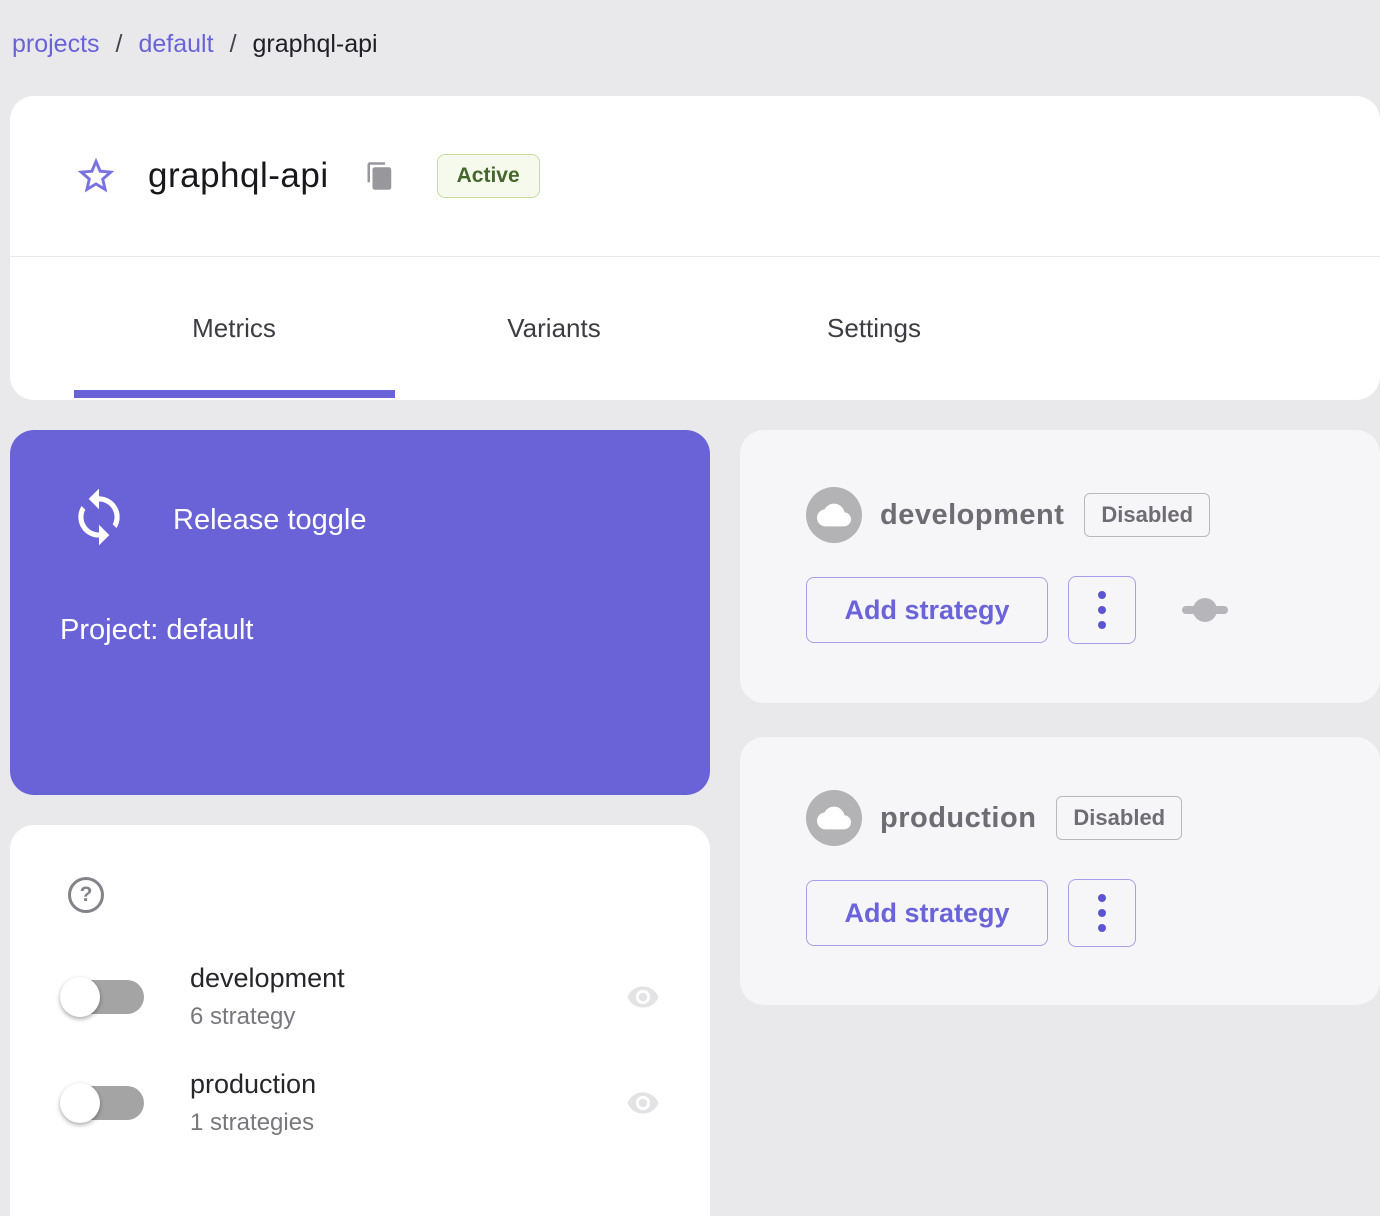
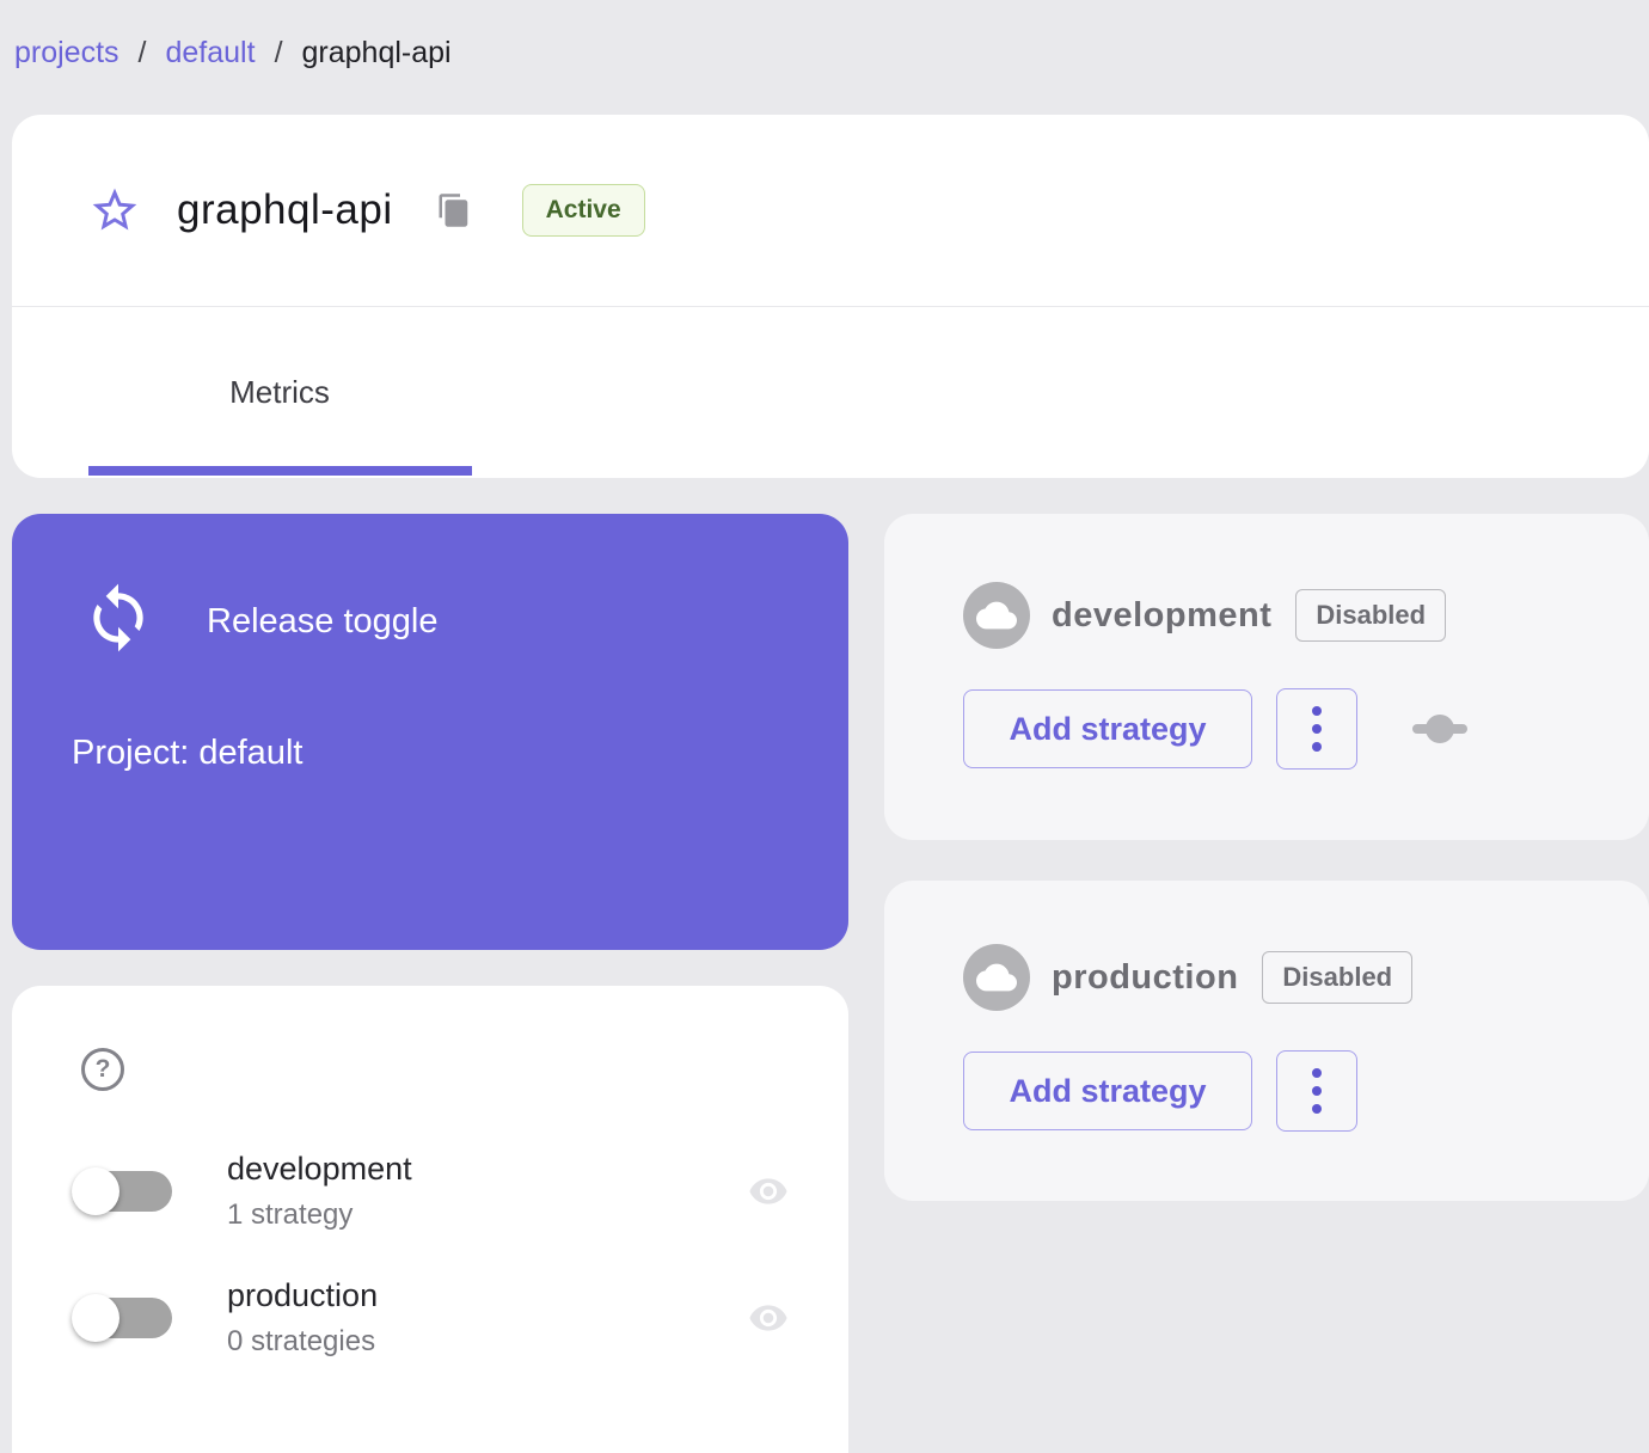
  projects
  /
  default
  /
  graphql-api
  graphql-api
  Active
  Metrics
- Variants
- Settings
  Release toggle
  Project: default
  ?
  development
- 6 strategy
+ 1 strategy
  production
- 1 strategies
+ 0 strategies
  development
  Disabled
  Add strategy
  production
  Disabled
  Add strategy
